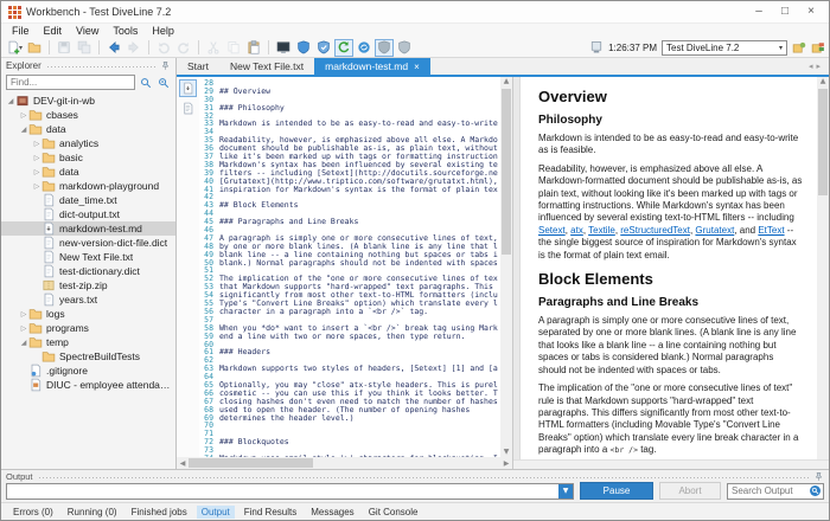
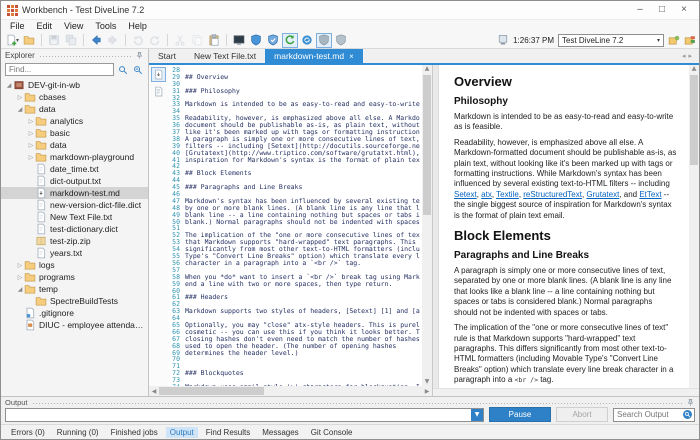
  Workbench - Test DiveLine 7.2
  –
  □
  ×
  File
  Edit
  View
  Tools
  Help
  1:26:37 PM
  Test DiveLine 7.2
  Explorer
  Find...
  DEV-git-in-wb
  cbases
  data
  analytics
  basic
  data
  markdown-playground
  date_time.txt
  dict-output.txt
  markdown-test.md
  new-version-dict-file.dict
  New Text File.txt
  test-dictionary.dict
  test-zip.zip
  years.txt
  logs
  programs
  temp
  SpectreBuildTests
  .gitignore
  DIUC - employee attendance
  Start
  New Text File.txt
  markdown-test.md
  ×
  ◂▸
  28
  29
  ## Overview
  30
  31
  ### Philosophy
  32
  33
  Markdown is intended to be as easy-to-read and easy-to-write
  34
  35
  Readability, however, is emphasized above all else. A Markdo
  36
  document should be publishable as-is, as plain text, without
  37
  like it's been marked up with tags or formatting instruction
  38
- Markdown's syntax has been influenced by several existing te
+ A paragraph is simply one or more consecutive lines of text,
  39
  filters -- including [Setext](http://docutils.sourceforge.ne
  40
  [Grutatext](http://www.triptico.com/software/grutatxt.html),
  41
  inspiration for Markdown's syntax is the format of plain tex
  42
  43
  ## Block Elements
  44
  45
  ### Paragraphs and Line Breaks
  46
  47
- A paragraph is simply one or more consecutive lines of text,
+ Markdown's syntax has been influenced by several existing te
  48
  by one or more blank lines. (A blank line is any line that l
  49
  blank line -- a line containing nothing but spaces or tabs i
  50
  blank.) Normal paragraphs should not be indented with spaces
  51
  52
  The implication of the "one or more consecutive lines of tex
  53
  that Markdown supports "hard-wrapped" text paragraphs. This
  54
  significantly from most other text-to-HTML formatters (inclu
  55
  Type's "Convert Line Breaks" option) which translate every l
  56
  character in a paragraph into a `<br />` tag.
  57
  58
  When you *do* want to insert a `<br />` break tag using Mark
  59
  end a line with two or more spaces, then type return.
  60
  61
  ### Headers
  62
  63
  Markdown supports two styles of headers, [Setext] [1] and [a
  64
  65
  Optionally, you may "close" atx-style headers. This is purel
  66
  cosmetic -- you can use this if you think it looks better. T
  67
  closing hashes don't even need to match the number of hashes
  68
  used to open the header. (The number of opening hashes
  69
  determines the header level.)
  70
  71
  72
  ### Blockquotes
  73
  Overview
  Philosophy
  Markdown is intended to be as easy-to-read and easy-to-write as is feasible.
  Readability, however, is emphasized above all else. A Markdown-formatted document should be publishable as-is, as plain text, without looking like it's been marked up with tags or formatting instructions. While Markdown's syntax has been influenced by several existing text-to-HTML filters -- including Setext, atx, Textile, reStructuredText, Grutatext, and EtText -- the single biggest source of inspiration for Markdown's syntax is the format of plain text email.
  Block Elements
  Paragraphs and Line Breaks
  A paragraph is simply one or more consecutive lines of text, separated by one or more blank lines. (A blank line is any line that looks like a blank line -- a line containing nothing but spaces or tabs is considered blank.) Normal paragraphs should not be indented with spaces or tabs.
  The implication of the "one or more consecutive lines of text" rule is that Markdown supports "hard-wrapped" text paragraphs. This differs significantly from most other text-to-HTML formatters (including Movable Type's "Convert Line Breaks" option) which translate every line break character in a paragraph into a <br /> tag.
  Output
  Pause
  Abort
  Search Output
  Errors (0)
  Running (0)
  Finished jobs
  Output
  Find Results
  Messages
  Git Console
